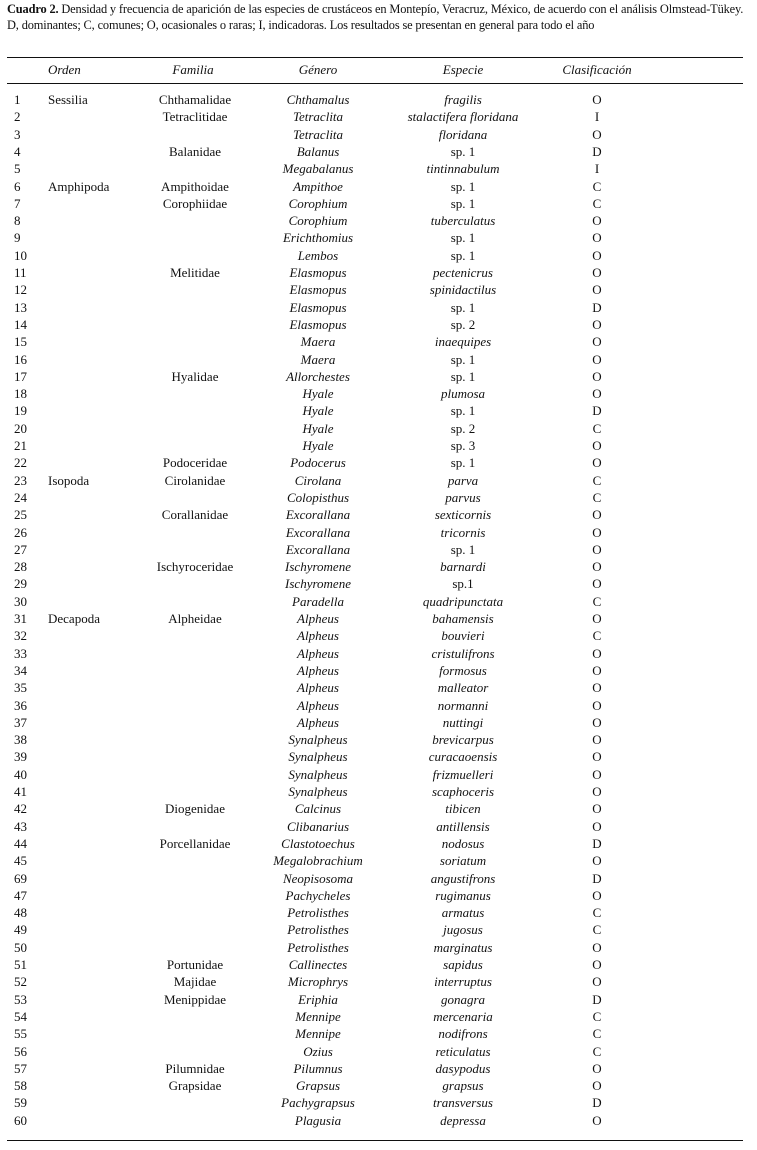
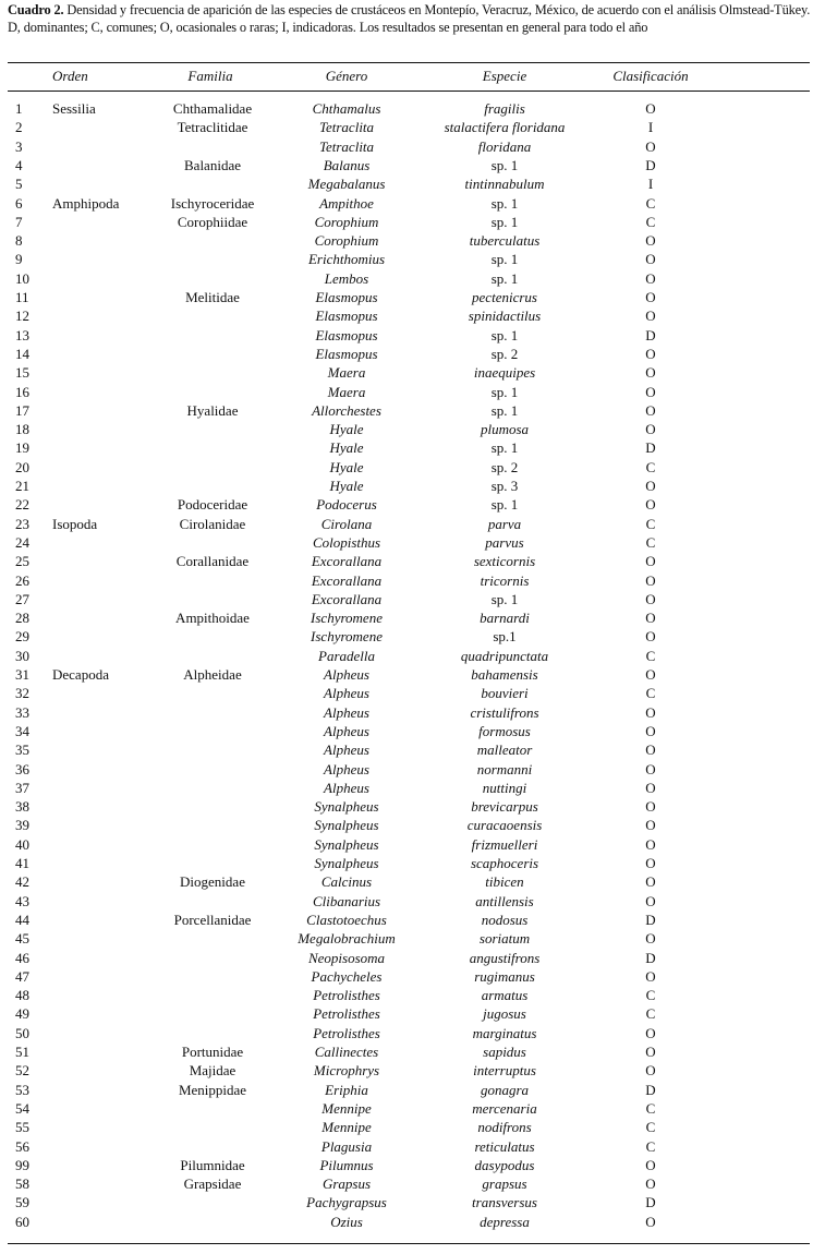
  Cuadro 2. Densidad y frecuencia de aparición de las especies de crustáceos en Montepío, Veracruz, México, de acuerdo con el análisis Olmstead-Tükey. D, dominantes; C, comunes; O, ocasionales o raras; I, indicadoras. Los resultados se presentan en general para todo el año
  Orden
  Familia
  Género
  Especie
  Clasificación
  1
  Sessilia
  Chthamalidae
  Chthamalus
  fragilis
  O
  2
  Tetraclitidae
  Tetraclita
  stalactifera floridana
  I
  3
  Tetraclita
  floridana
  O
  4
  Balanidae
  Balanus
  sp. 1
  D
  5
  Megabalanus
  tintinnabulum
  I
  6
  Amphipoda
- Ampithoidae
+ Ischyroceridae
  Ampithoe
  sp. 1
  C
  7
  Corophiidae
  Corophium
  sp. 1
  C
  8
  Corophium
  tuberculatus
  O
  9
  Erichthomius
  sp. 1
  O
  10
  Lembos
  sp. 1
  O
  11
  Melitidae
  Elasmopus
  pectenicrus
  O
  12
  Elasmopus
  spinidactilus
  O
  13
  Elasmopus
  sp. 1
  D
  14
  Elasmopus
  sp. 2
  O
  15
  Maera
  inaequipes
  O
  16
  Maera
  sp. 1
  O
  17
  Hyalidae
  Allorchestes
  sp. 1
  O
  18
  Hyale
  plumosa
  O
  19
  Hyale
  sp. 1
  D
  20
  Hyale
  sp. 2
  C
  21
  Hyale
  sp. 3
  O
  22
  Podoceridae
  Podocerus
  sp. 1
  O
  23
  Isopoda
  Cirolanidae
  Cirolana
  parva
  C
  24
  Colopisthus
  parvus
  C
  25
  Corallanidae
  Excorallana
  sexticornis
  O
  26
  Excorallana
  tricornis
  O
  27
  Excorallana
  sp. 1
  O
  28
- Ischyroceridae
+ Ampithoidae
  Ischyromene
  barnardi
  O
  29
  Ischyromene
  sp.1
  O
  30
  Paradella
  quadripunctata
  C
  31
  Decapoda
  Alpheidae
  Alpheus
  bahamensis
  O
  32
  Alpheus
  bouvieri
  C
  33
  Alpheus
  cristulifrons
  O
  34
  Alpheus
  formosus
  O
  35
  Alpheus
  malleator
  O
  36
  Alpheus
  normanni
  O
  37
  Alpheus
  nuttingi
  O
  38
  Synalpheus
  brevicarpus
  O
  39
  Synalpheus
  curacaoensis
  O
  40
  Synalpheus
  frizmuelleri
  O
  41
  Synalpheus
  scaphoceris
  O
  42
  Diogenidae
  Calcinus
  tibicen
  O
  43
  Clibanarius
  antillensis
  O
  44
  Porcellanidae
  Clastotoechus
  nodosus
  D
  45
  Megalobrachium
  soriatum
  O
- 69
+ 46
  Neopisosoma
  angustifrons
  D
  47
  Pachycheles
  rugimanus
  O
  48
  Petrolisthes
  armatus
  C
  49
  Petrolisthes
  jugosus
  C
  50
  Petrolisthes
  marginatus
  O
  51
  Portunidae
  Callinectes
  sapidus
  O
  52
  Majidae
  Microphrys
  interruptus
  O
  53
  Menippidae
  Eriphia
  gonagra
  D
  54
  Mennipe
  mercenaria
  C
  55
  Mennipe
  nodifrons
  C
  56
- Ozius
+ Plagusia
  reticulatus
  C
- 57
+ 99
  Pilumnidae
  Pilumnus
  dasypodus
  O
  58
  Grapsidae
  Grapsus
  grapsus
  O
  59
  Pachygrapsus
  transversus
  D
  60
- Plagusia
+ Ozius
  depressa
  O
